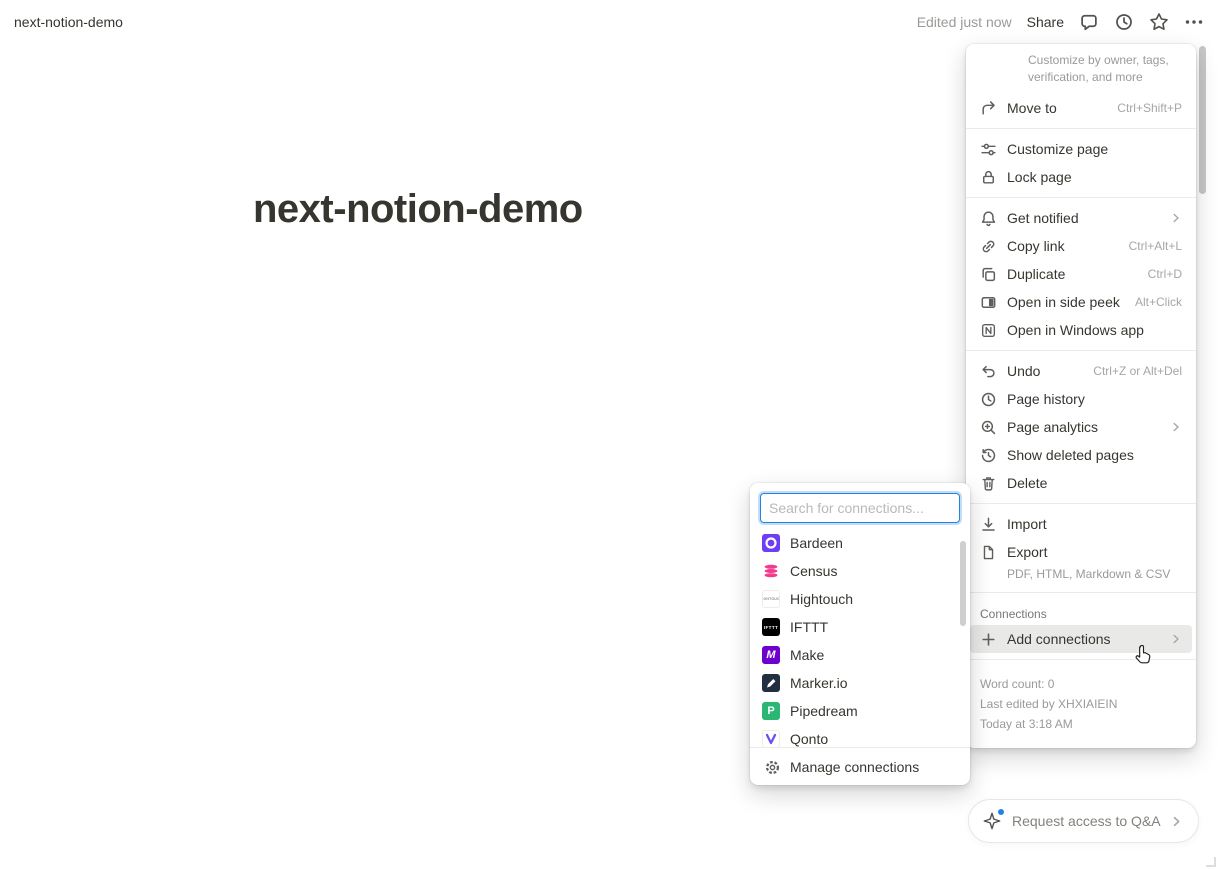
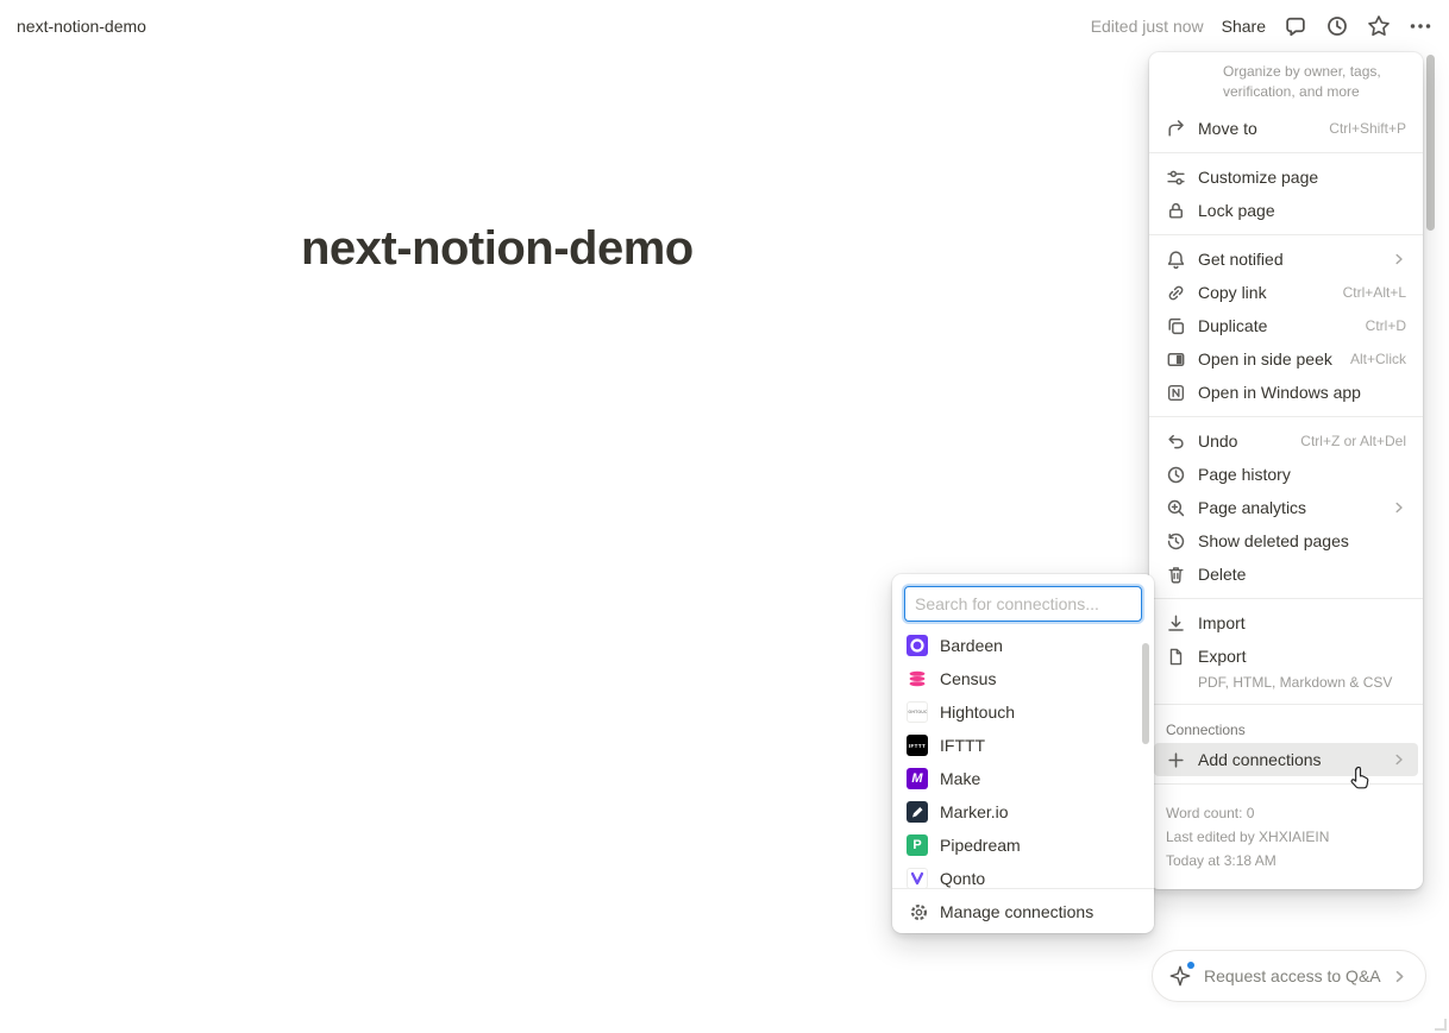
  next-notion-demo
  Edited just now
  Share
  next-notion-demo
- Customize by owner, tags, verification, and more
+ Organize by owner, tags, verification, and more
  Move to
  Ctrl+Shift+P
  Customize page
  Lock page
  Get notified
  Copy link
  Ctrl+Alt+L
  Duplicate
  Ctrl+D
  Open in side peek
  Alt+Click
  Open in Windows app
  Undo
  Ctrl+Z or Alt+Del
  Page history
  Page analytics
  Show deleted pages
  Delete
  Import
  Export
  PDF, HTML, Markdown & CSV
  Connections
  Add connections
  Word count: 0
  Last edited by XHXIAIEIN
  Today at 3:18 AM
  Search for connections...
  Bardeen
  Census
  Hightouch
  IFTTT
  M
  Make
  Marker.io
  P
  Pipedream
  Qonto
  Manage connections
  Request access to Q&A
